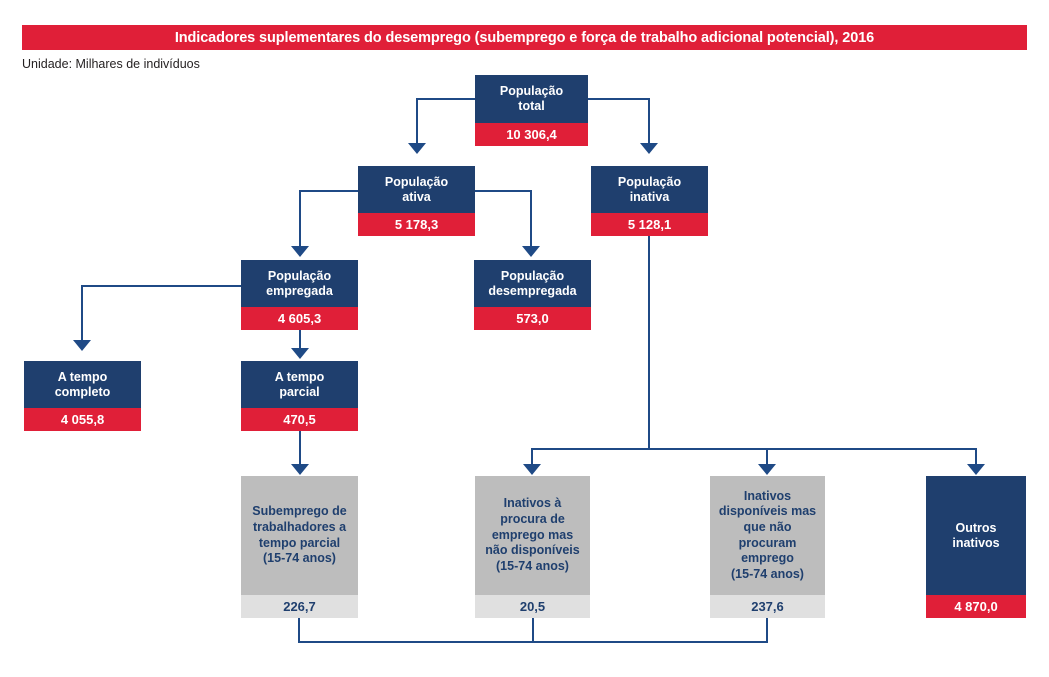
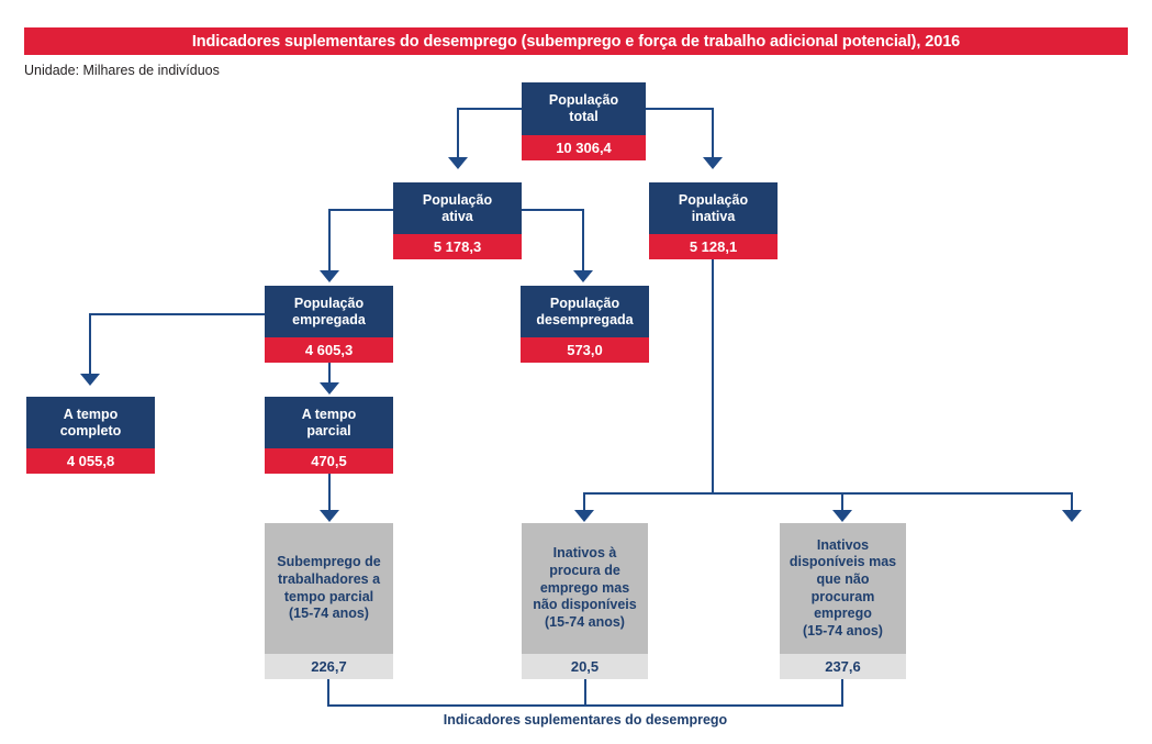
  Indicadores suplementares do desemprego (subemprego e força de trabalho adicional potencial), 2016
  Unidade: Milhares de indivíduos
+ Indicadores suplementares do desemprego
  População
  total
  10 306,4
  População
  ativa
  5 178,3
  População
  inativa
  5 128,1
  População
  empregada
  4 605,3
  População
  desempregada
  573,0
  A tempo
  completo
  4 055,8
  A tempo
  parcial
  470,5
  Subemprego de
  trabalhadores a
  tempo parcial
  (15-74 anos)
  226,7
  Inativos à
  procura de
  emprego mas
  não disponíveis
  (15-74 anos)
  20,5
  Inativos
  disponíveis mas
  que não
  procuram
  emprego
  (15-74 anos)
  237,6
- Outros
- inativos
- 4 870,0
